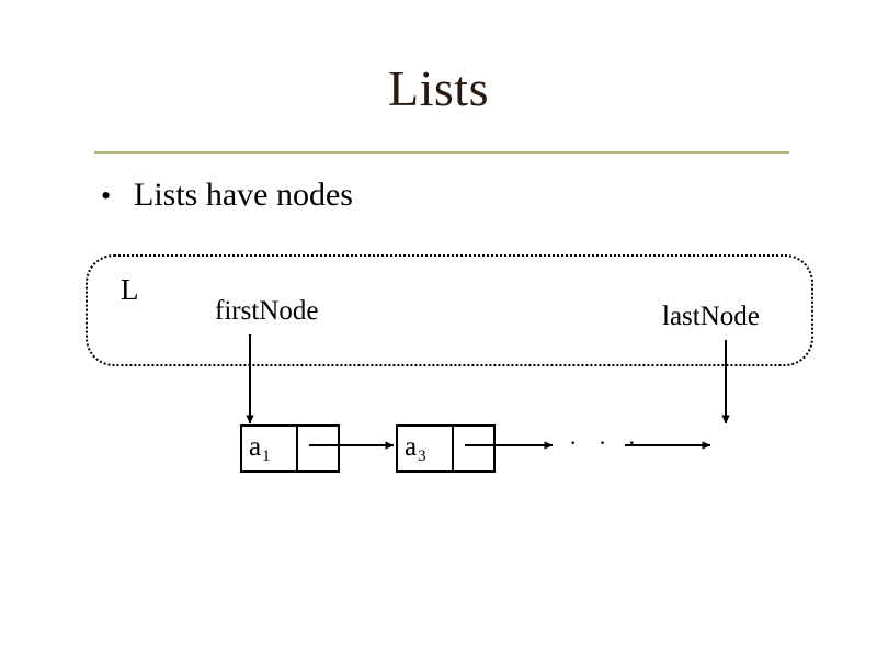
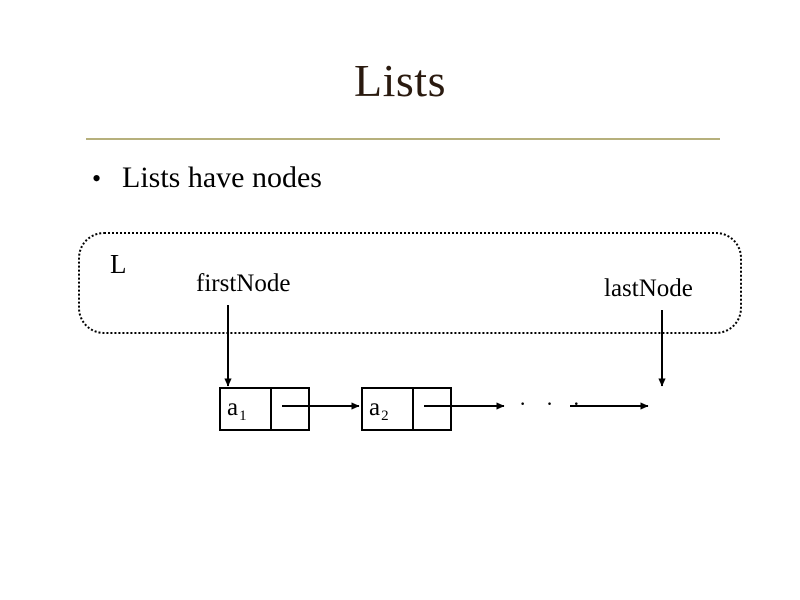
  Lists
  •
  Lists have nodes
  L
  firstNode
  lastNode
  a1
- a3
+ a2
  · · ·
